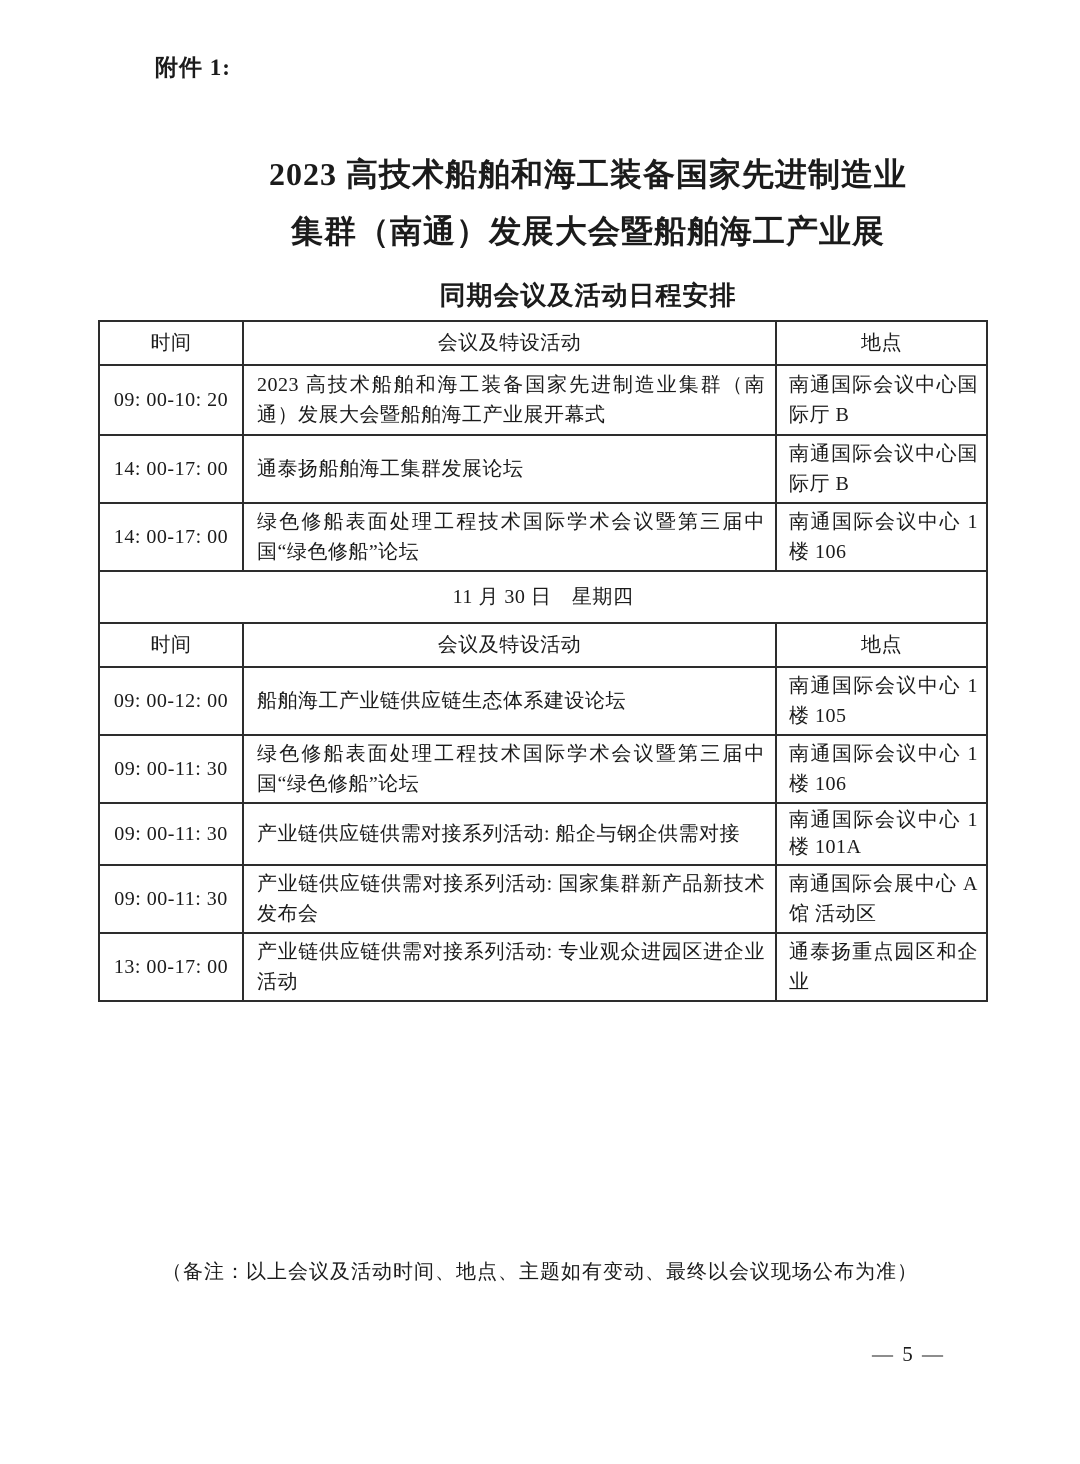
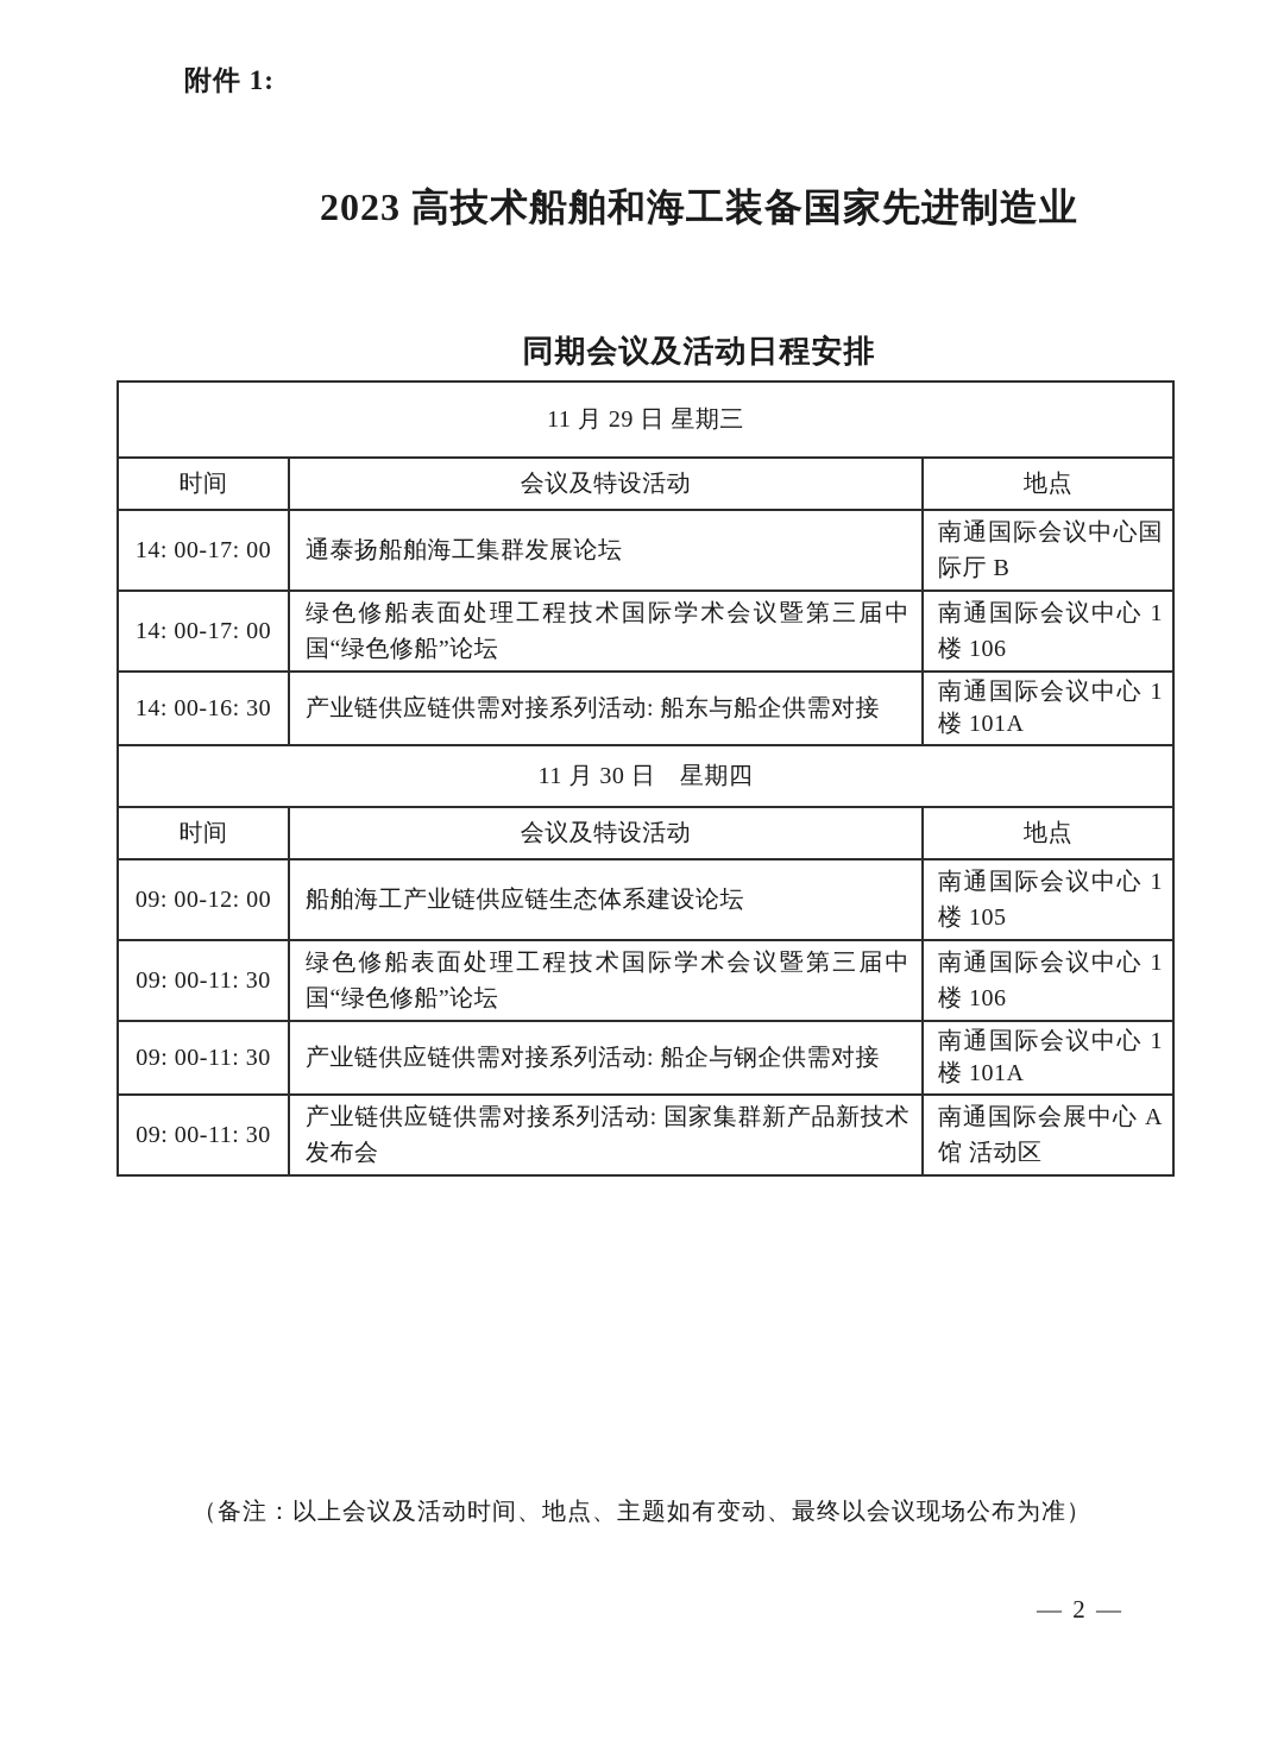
  附件 1:
  2023 高技术船舶和海工装备国家先进制造业
- 集群（南通）发展大会暨船舶海工产业展
  同期会议及活动日程安排
+ 11 月 29 日 星期三
  时间	会议及特设活动	地点
- 09: 00-10: 20	2023 高技术船舶和海工装备国家先进制造业集群（南通）发展大会暨船舶海工产业展开幕式	南通国际会议中心国际厅 B
  14: 00-17: 00	通泰扬船舶海工集群发展论坛	南通国际会议中心国际厅 B
  14: 00-17: 00	绿色修船表面处理工程技术国际学术会议暨第三届中国“绿色修船”论坛	南通国际会议中心 1 楼 106
+ 14: 00-16: 30	产业链供应链供需对接系列活动: 船东与船企供需对接	南通国际会议中心 1 楼 101A
  11 月 30 日 星期四
  时间	会议及特设活动	地点
  09: 00-12: 00	船舶海工产业链供应链生态体系建设论坛	南通国际会议中心 1 楼 105
  09: 00-11: 30	绿色修船表面处理工程技术国际学术会议暨第三届中国“绿色修船”论坛	南通国际会议中心 1 楼 106
  09: 00-11: 30	产业链供应链供需对接系列活动: 船企与钢企供需对接	南通国际会议中心 1 楼 101A
  09: 00-11: 30	产业链供应链供需对接系列活动: 国家集群新产品新技术发布会	南通国际会展中心 A 馆 活动区
- 13: 00-17: 00	产业链供应链供需对接系列活动: 专业观众进园区进企业活动	通泰扬重点园区和企业
  （备注：以上会议及活动时间、地点、主题如有变动、最终以会议现场公布为准）
- — 5 —
+ — 2 —
